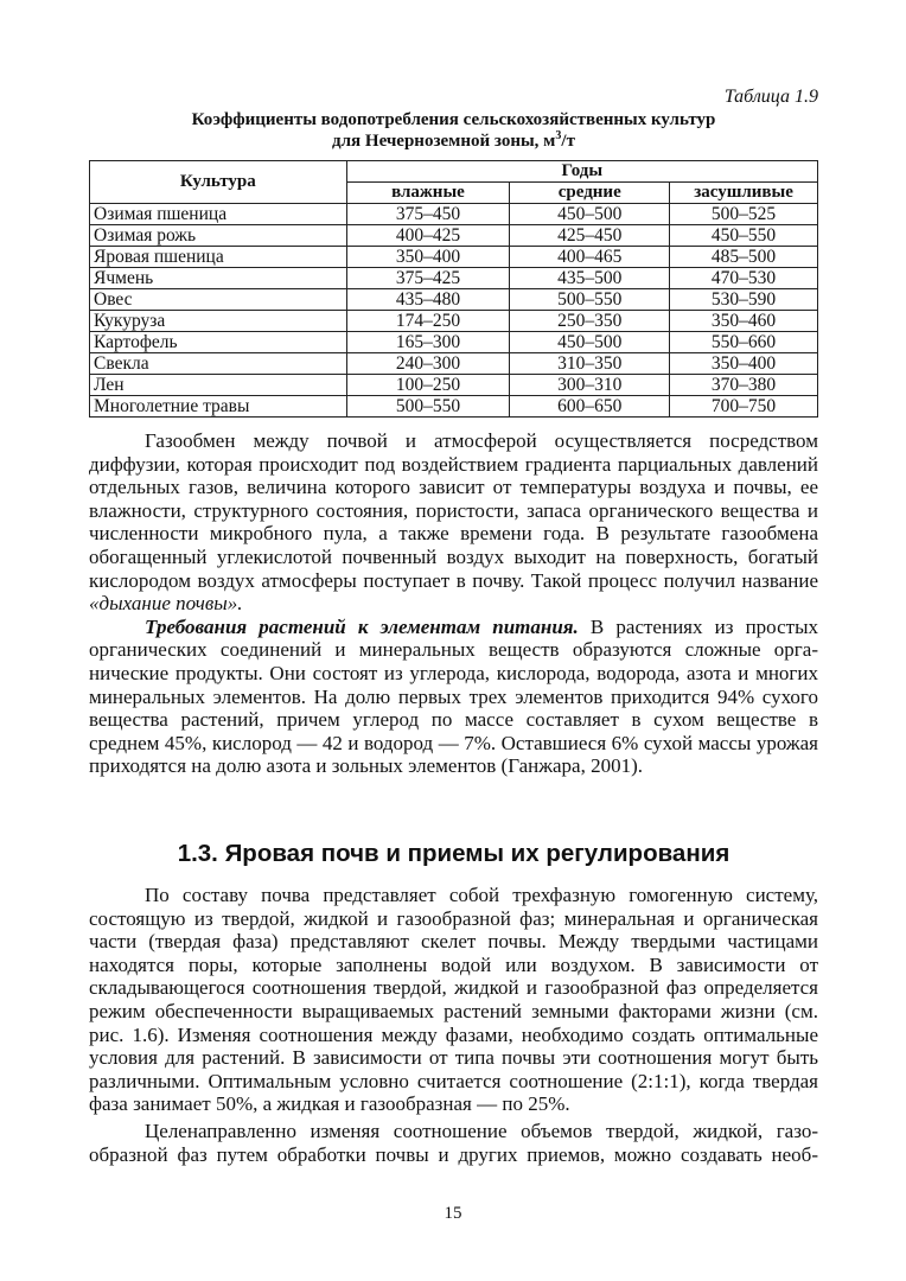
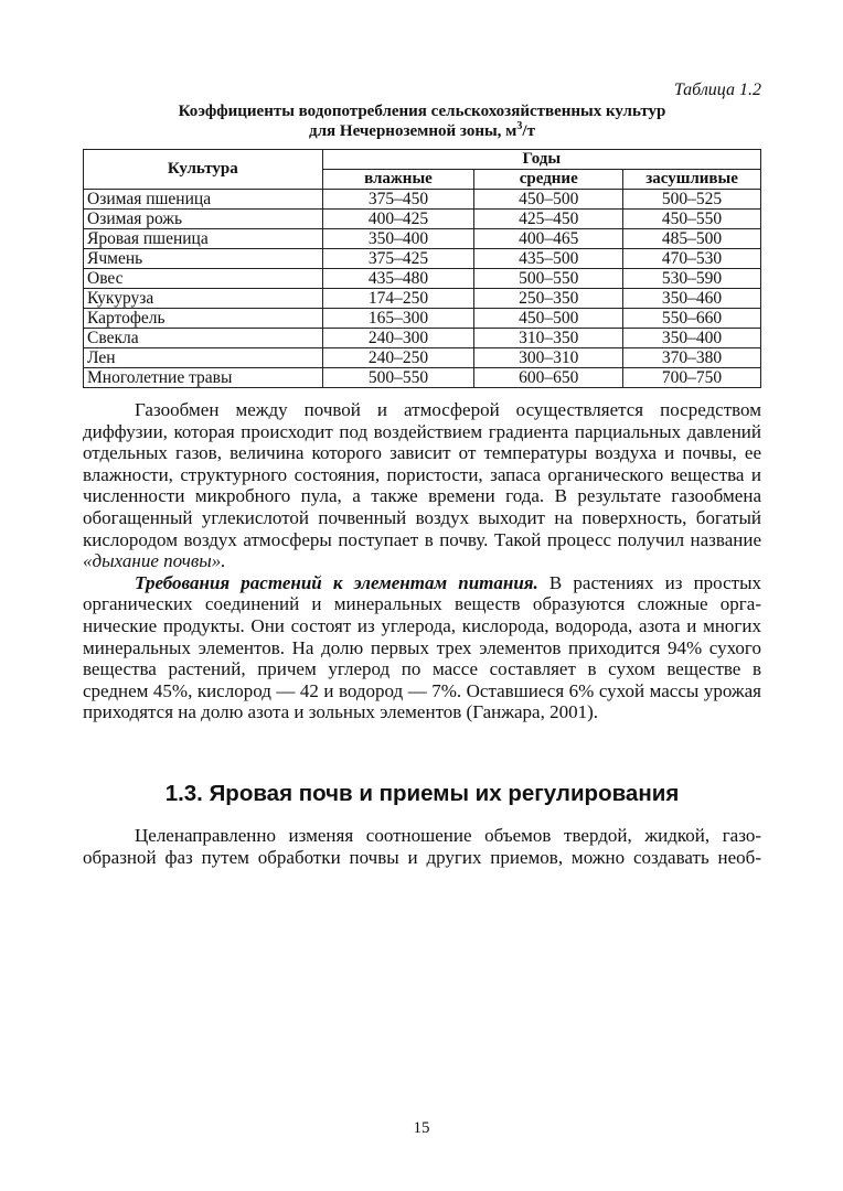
- Таблица 1.9
+ Таблица 1.2
  Коэффициенты водопотребления сельскохозяйственных культур
  для Нечерноземной зоны, м3/т
  Культура	Годы
  влажные	средние	засушливые
  Озимая пшеница	375–450	450–500	500–525
  Озимая рожь	400–425	425–450	450–550
  Яровая пшеница	350–400	400–465	485–500
  Ячмень	375–425	435–500	470–530
  Овес	435–480	500–550	530–590
  Кукуруза	174–250	250–350	350–460
  Картофель	165–300	450–500	550–660
  Свекла	240–300	310–350	350–400
- Лен	100–250	300–310	370–380
+ Лен	240–250	300–310	370–380
  Многолетние травы	500–550	600–650	700–750
  Газообмен между почвой и атмосферой осуществляется посредством диффузии, которая происходит под воздействием градиента парциальных дав­лений отдельных газов, величина которого зависит от температуры воздуха и почвы, ее влажности, структурного состояния, пористости, запаса органическо­го вещества и численности микробного пула, а также времени года. В результа­те газообмена обогащенный углекислотой почвенный воздух выходит на по­верхность, богатый кислородом воздух атмосферы поступает в почву. Такой процесс получил название «дыхание почвы».
  Требования растений к элементам питания. В растениях из простых органических соединений и минеральных веществ образуются сложные орга­нические продукты. Они состоят из углерода, кислорода, водорода, азота и многих минеральных элементов. На долю первых трех элементов приходится 94% сухого вещества растений, причем углерод по массе составляет в сухом веществе в среднем 45%, кислород — 42 и водород — 7%. Оставшиеся 6% су­хой массы урожая приходятся на долю азота и зольных элементов (Ганжара, 2001).
  1.3. Яровая почв и приемы их регулирования
- По составу почва представляет собой трехфазную гомогенную систему, состоящую из твердой, жидкой и газообразной фаз; минеральная и органиче­ская части (твердая фаза) представляют скелет почвы. Между твердыми части­цами находятся поры, которые заполнены водой или воздухом. В зависимости от складывающегося соотношения твердой, жидкой и газообразной фаз определяется режим обеспеченности выращиваемых растений земными факторами жизни (см. рис. 1.6). Изменяя соотношения между фазами, необходимо создать оптимальные условия для растений. В зависимости от типа почвы эти соотно­шения могут быть различными. Оптимальным условно считается соотношение (2:1:1), когда твердая фаза занимает 50%, а жидкая и газообразная — по 25%.
  Целенаправленно изменяя соотношение объемов твердой, жидкой, газо­образной фаз путем обработки почвы и других приемов, можно создавать необ-
  15
